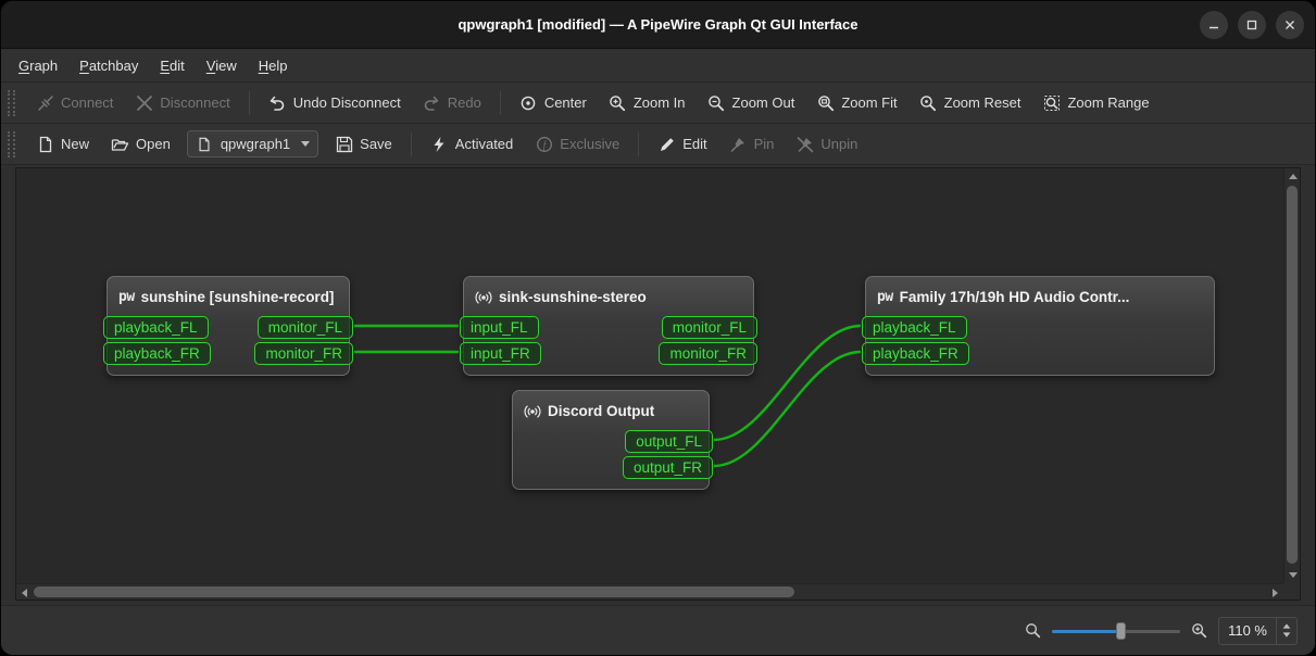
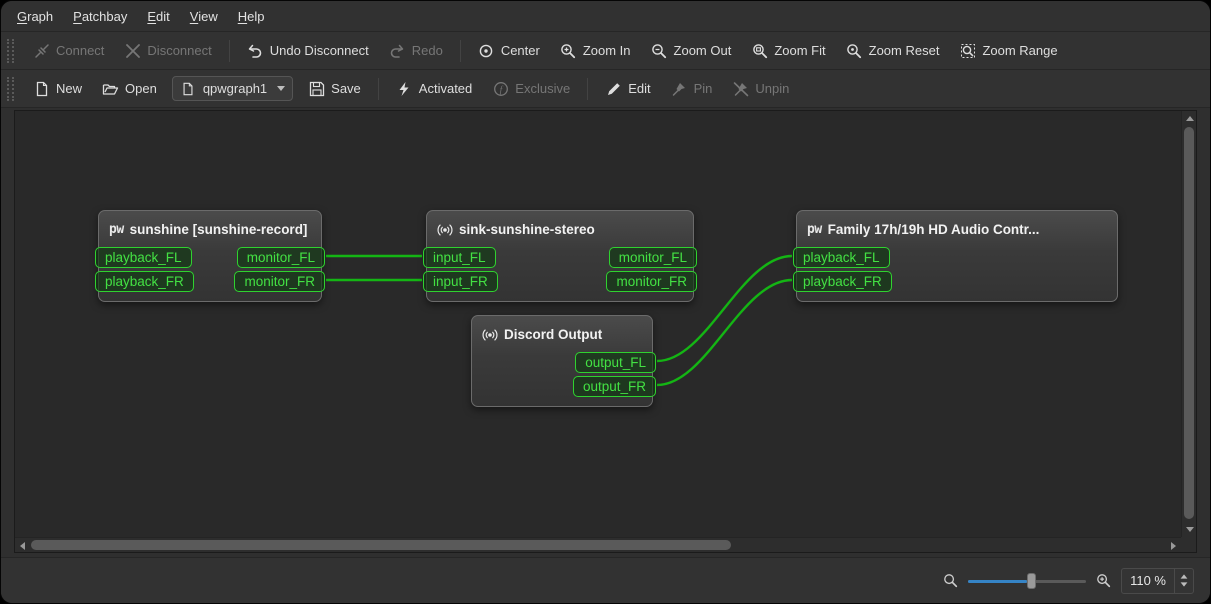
- qpwgraph1 [modified] — A PipeWire Graph Qt GUI Interface
  Graph
  Patchbay
  Edit
  View
  Help
  Connect
  Disconnect
  Undo Disconnect
  Redo
  Center
  Zoom In
  Zoom Out
  Zoom Fit
  Zoom Reset
  Zoom Range
  New
  Open
  qpwgraph1
  Save
  Activated
  f
  Exclusive
  Edit
  Pin
  Unpin
  pw
  sunshine [sunshine-record]
  playback_FL
  monitor_FL
  playback_FR
  monitor_FR
  sink-sunshine-stereo
  input_FL
  monitor_FL
  input_FR
  monitor_FR
  pw
  Family 17h/19h HD Audio Contr...
  playback_FL
  playback_FR
  Discord Output
  output_FL
  output_FR
  110 %
